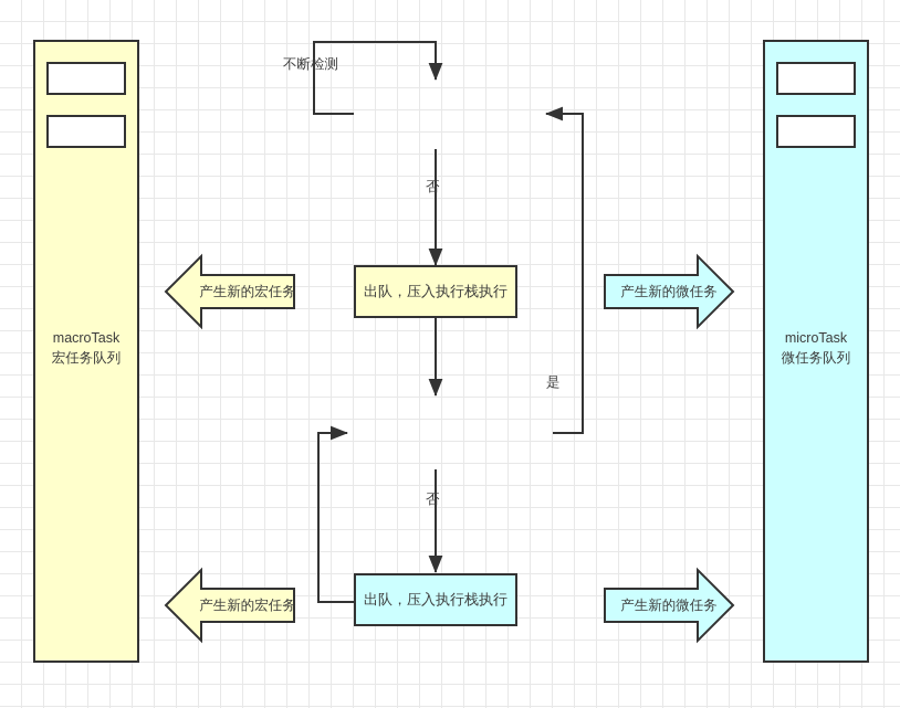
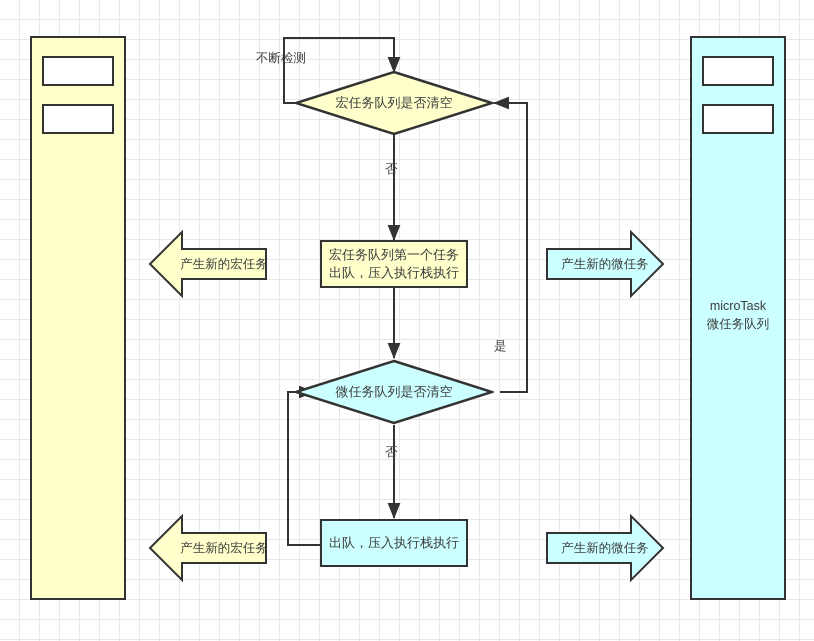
- macroTask
- 宏任务队列
  microTask
  微任务队列
+ 宏任务队列是否清空
+ 宏任务队列第一个任务
  出队，压入执行栈执行
+ 微任务队列是否清空
  出队，压入执行栈执行
  产生新的宏任务
  产生新的微任务
  产生新的宏任务
  产生新的微任务
  不断检测
  否
  是
  否
